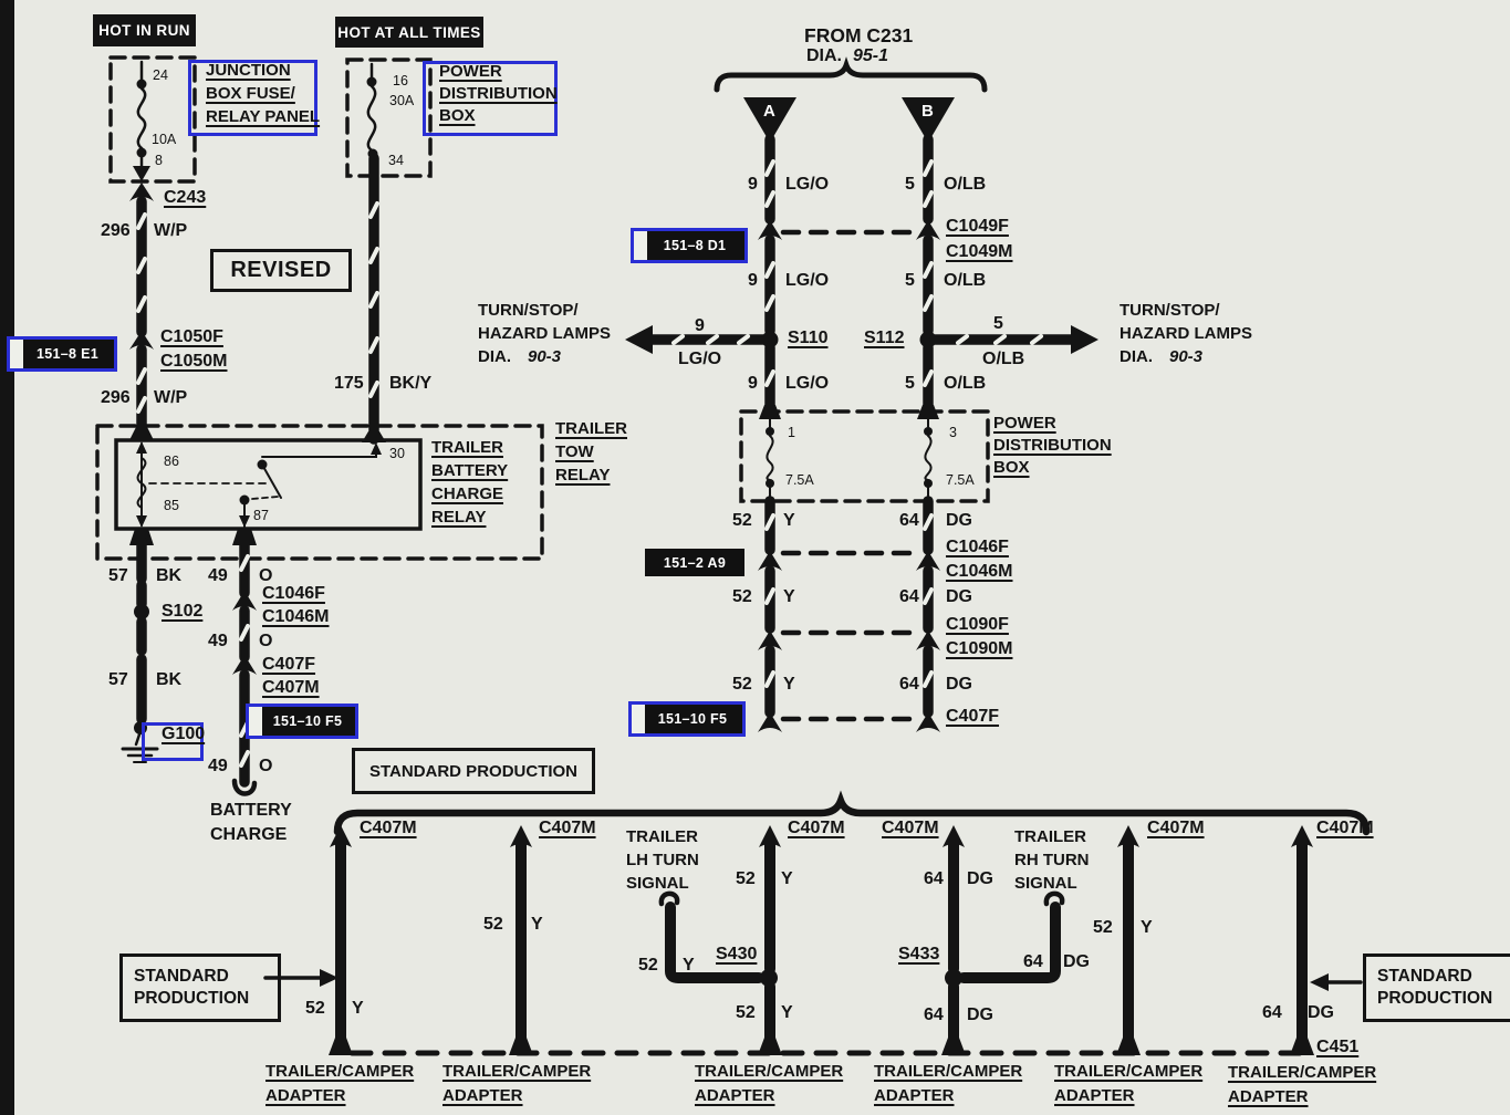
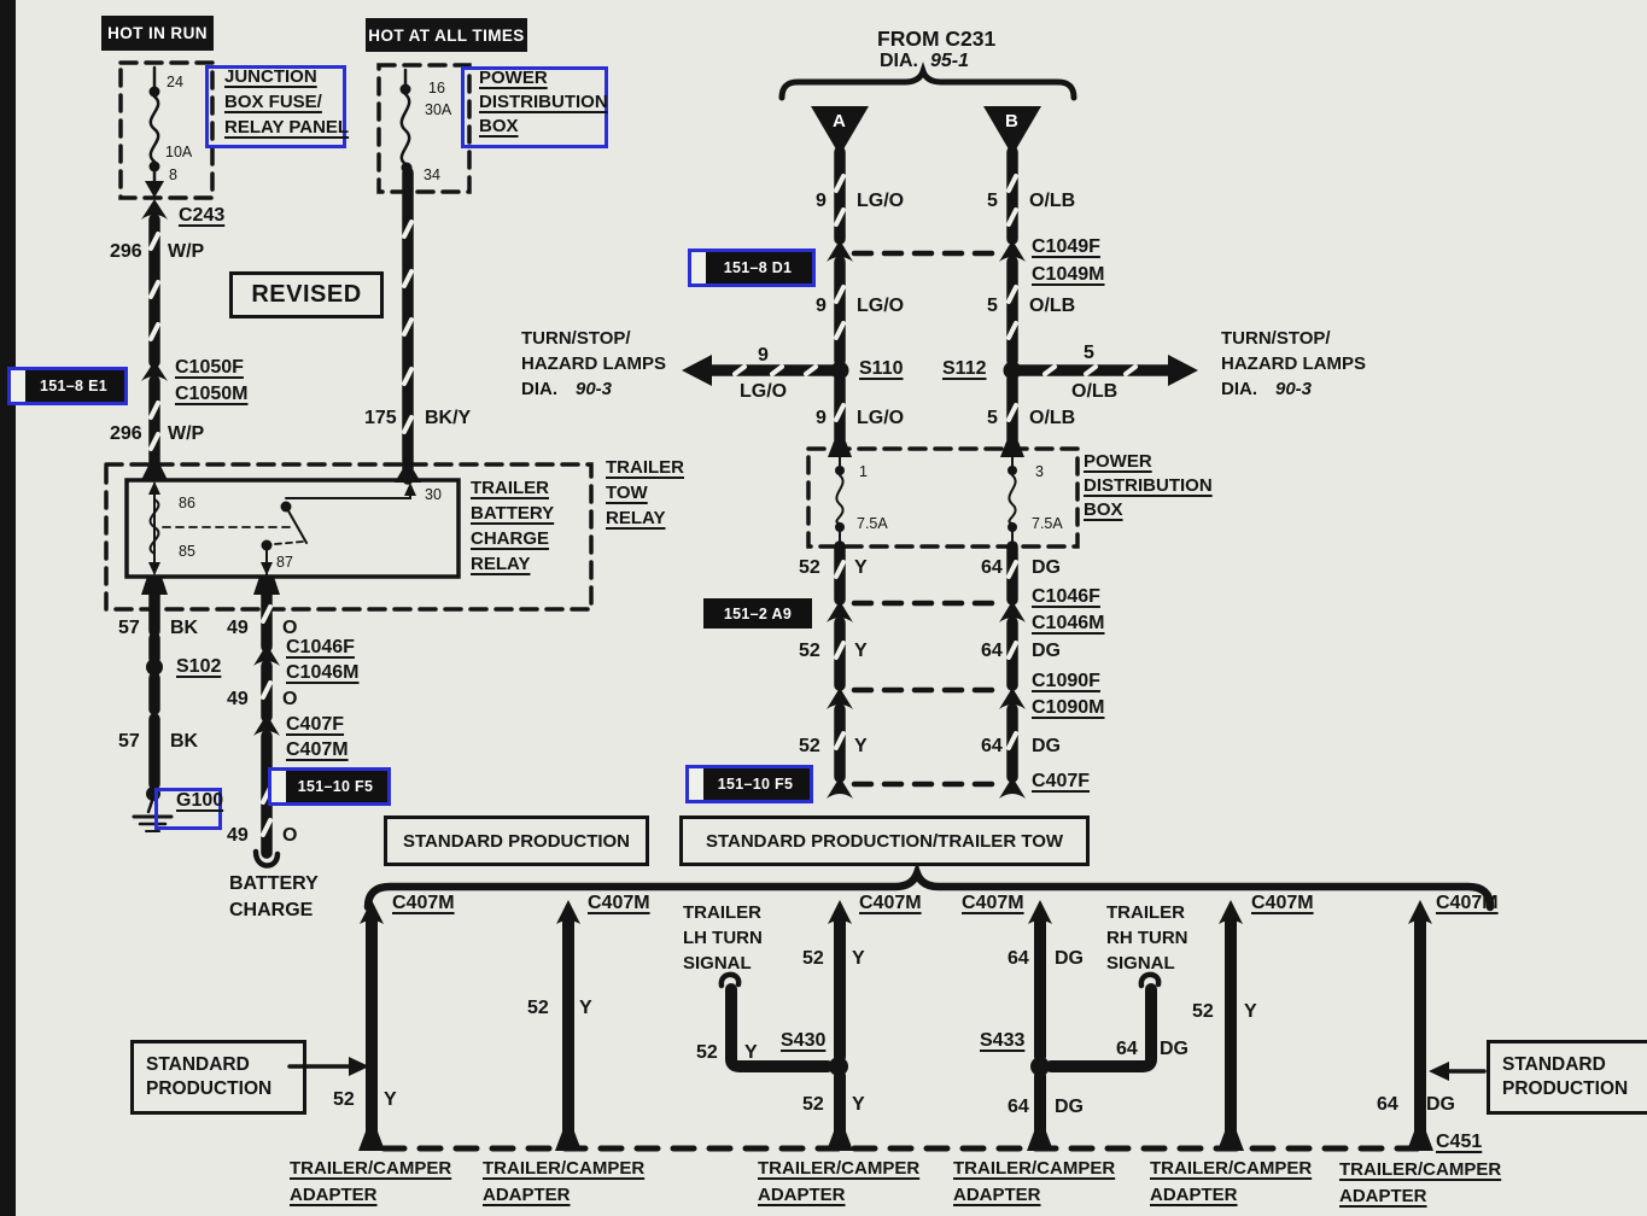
  HOT IN RUN
  HOT AT ALL TIMES
  24
  10A
  8
  JUNCTION
  BOX FUSE/
  RELAY PANEL
  C243
  296
  W/P
  REVISED
  151–8 E1
  C1050F
  C1050M
  296
  W/P
  16
  30A
  34
  POWER
  DISTRIBUTION
  BOX
  175
  BK/Y
  FROM C231
  DIA.
  95-1
  A
  B
  9
  LG/O
  5
  O/LB
  151–8 D1
  C1049F
  C1049M
  9
  LG/O
  5
  O/LB
  S110
  S112
  9
  LG/O
  5
  O/LB
  9
  LG/O
  5
  O/LB
  TURN/STOP/
  HAZARD LAMPS
  DIA.
  90-3
  TURN/STOP/
  HAZARD LAMPS
  DIA.
  90-3
  1
  3
  7.5A
  7.5A
  POWER
  DISTRIBUTION
  BOX
  52
  Y
  64
  DG
  C1046F
  C1046M
  151–2 A9
  52
  Y
  64
  DG
  C1090F
  C1090M
  52
  Y
  64
  DG
  151–10 F5
  C407F
  86
  85
  30
  87
  TRAILER
  BATTERY
  CHARGE
  RELAY
  TRAILER
  TOW
  RELAY
  57
  BK
  49
  O
  S102
  C1046F
  C1046M
  49
  O
  57
  BK
  C407F
  C407M
  G100
  151–10 F5
  49
  O
  BATTERY
  CHARGE
  STANDARD PRODUCTION
+ STANDARD PRODUCTION/TRAILER TOW
  C407M
  C407M
  C407M
  C407M
  C407M
  C407M
  STANDARD
  PRODUCTION
  52
  Y
  52
  Y
  TRAILER
  LH TURN
  SIGNAL
  52
  Y
  S430
  52
  Y
  52
  Y
  64
  DG
  TRAILER
  RH TURN
  SIGNAL
  S433
  64
  DG
  64
  DG
  52
  Y
  64
  DG
  C451
  STANDARD
  PRODUCTION
  TRAILER/CAMPER
  ADAPTER
  TRAILER/CAMPER
  ADAPTER
  TRAILER/CAMPER
  ADAPTER
  TRAILER/CAMPER
  ADAPTER
  TRAILER/CAMPER
  ADAPTER
  TRAILER/CAMPER
  ADAPTER
